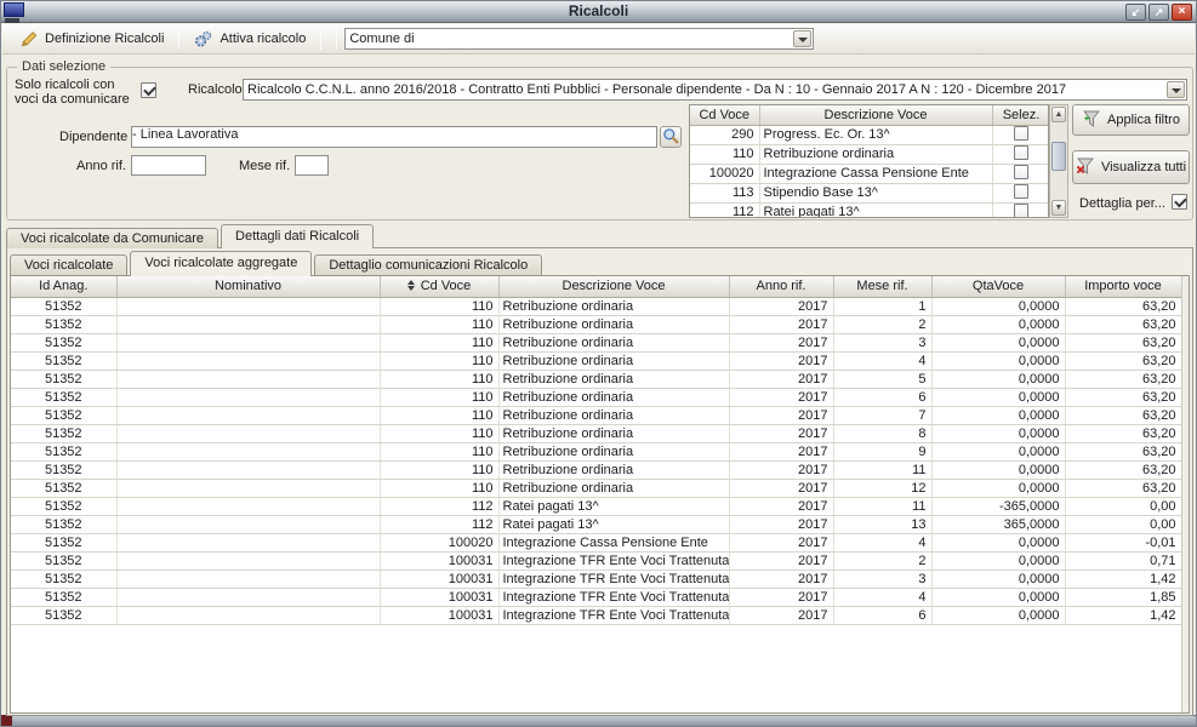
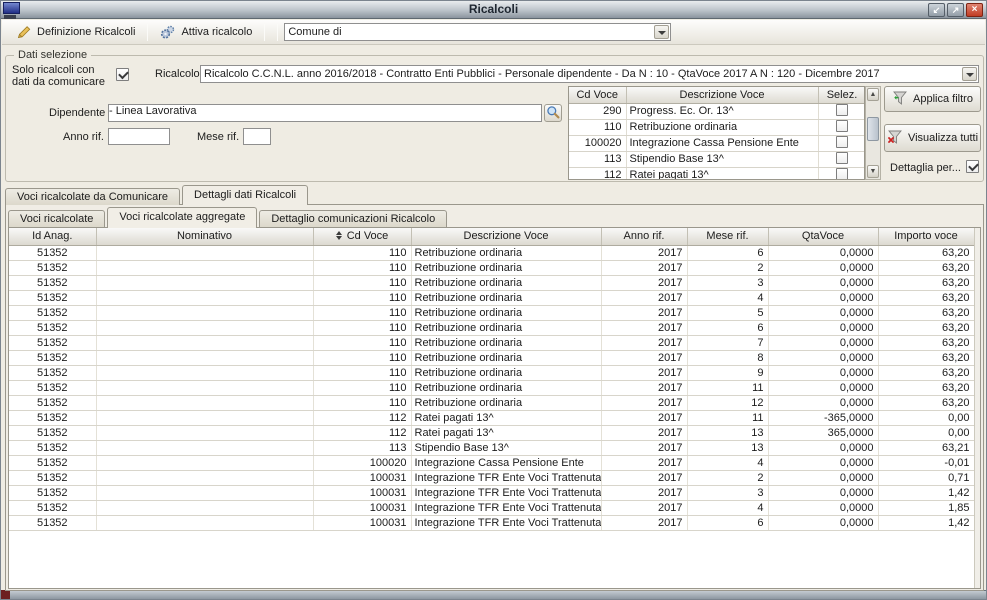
  Ricalcoli
  ↙
  ↗
  ×
  Definizione Ricalcoli
  Attiva ricalcolo
  Comune di
  Dati selezione
- Solo ricalcoli con voci da comunicare
+ Solo ricalcoli con dati da comunicare
  Ricalcolo
- Ricalcolo C.C.N.L. anno 2016/2018 - Contratto Enti Pubblici - Personale dipendente - Da N : 10 - Gennaio 2017 A N : 120 - Dicembre 2017
+ Ricalcolo C.C.N.L. anno 2016/2018 - Contratto Enti Pubblici - Personale dipendente - Da N : 10 - QtaVoce 2017 A N : 120 - Dicembre 2017
  Dipendente
  - Linea Lavorativa
  Anno rif.
  Mese rif.
  Cd Voce	Descrizione Voce	Selez.
  290	Progress. Ec. Or. 13^
  110	Retribuzione ordinaria
  100020	Integrazione Cassa Pensione Ente
  113	Stipendio Base 13^
  112	Ratei pagati 13^
  Applica filtro
  Visualizza tutti
  Dettaglia per...
  Voci ricalcolate da Comunicare
  Dettagli dati Ricalcoli
  Id Anag.	Nominativo	Cd Voce	Descrizione Voce	Anno rif.	Mese rif.	QtaVoce	Importo voce
- 51352		110	Retribuzione ordinaria	2017	1	0,0000	63,20
+ 51352		110	Retribuzione ordinaria	2017	6	0,0000	63,20
  51352		110	Retribuzione ordinaria	2017	2	0,0000	63,20
  51352		110	Retribuzione ordinaria	2017	3	0,0000	63,20
  51352		110	Retribuzione ordinaria	2017	4	0,0000	63,20
  51352		110	Retribuzione ordinaria	2017	5	0,0000	63,20
  51352		110	Retribuzione ordinaria	2017	6	0,0000	63,20
  51352		110	Retribuzione ordinaria	2017	7	0,0000	63,20
  51352		110	Retribuzione ordinaria	2017	8	0,0000	63,20
  51352		110	Retribuzione ordinaria	2017	9	0,0000	63,20
  51352		110	Retribuzione ordinaria	2017	11	0,0000	63,20
  51352		110	Retribuzione ordinaria	2017	12	0,0000	63,20
  51352		112	Ratei pagati 13^	2017	11	-365,0000	0,00
  51352		112	Ratei pagati 13^	2017	13	365,0000	0,00
+ 51352		113	Stipendio Base 13^	2017	13	0,0000	63,21
  51352		100020	Integrazione Cassa Pensione Ente	2017	4	0,0000	-0,01
  51352		100031	Integrazione TFR Ente Voci Trattenuta	2017	2	0,0000	0,71
  51352		100031	Integrazione TFR Ente Voci Trattenuta	2017	3	0,0000	1,42
  51352		100031	Integrazione TFR Ente Voci Trattenuta	2017	4	0,0000	1,85
  51352		100031	Integrazione TFR Ente Voci Trattenuta	2017	6	0,0000	1,42
  Voci ricalcolate
  Voci ricalcolate aggregate
  Dettaglio comunicazioni Ricalcolo
